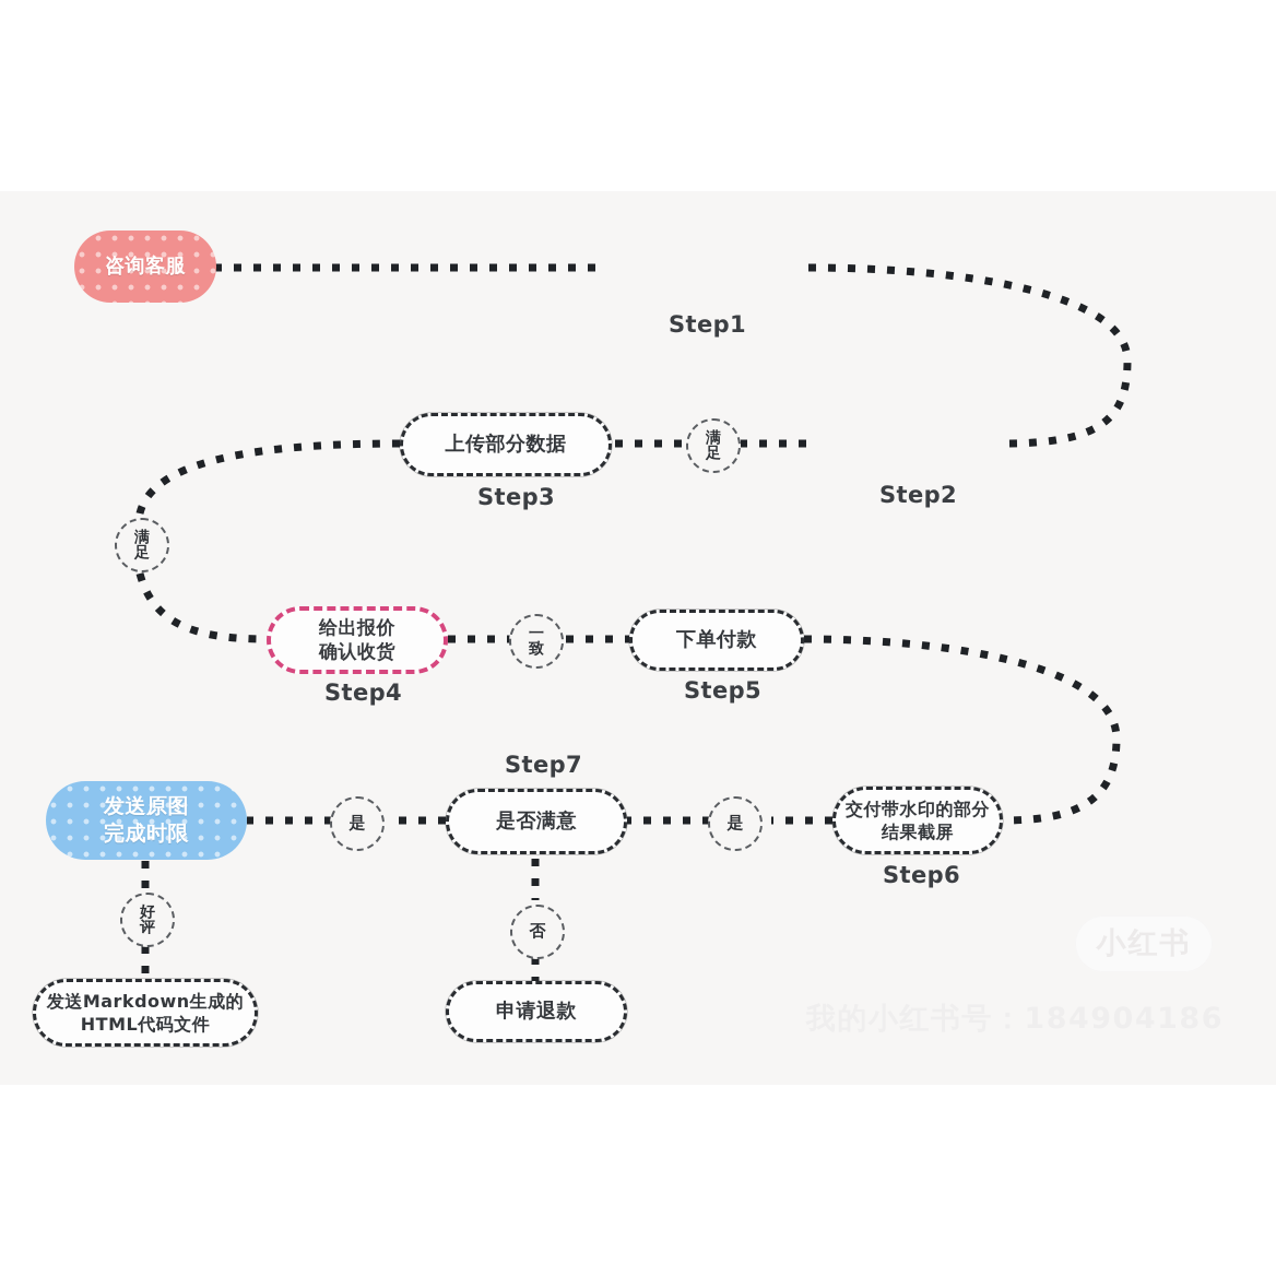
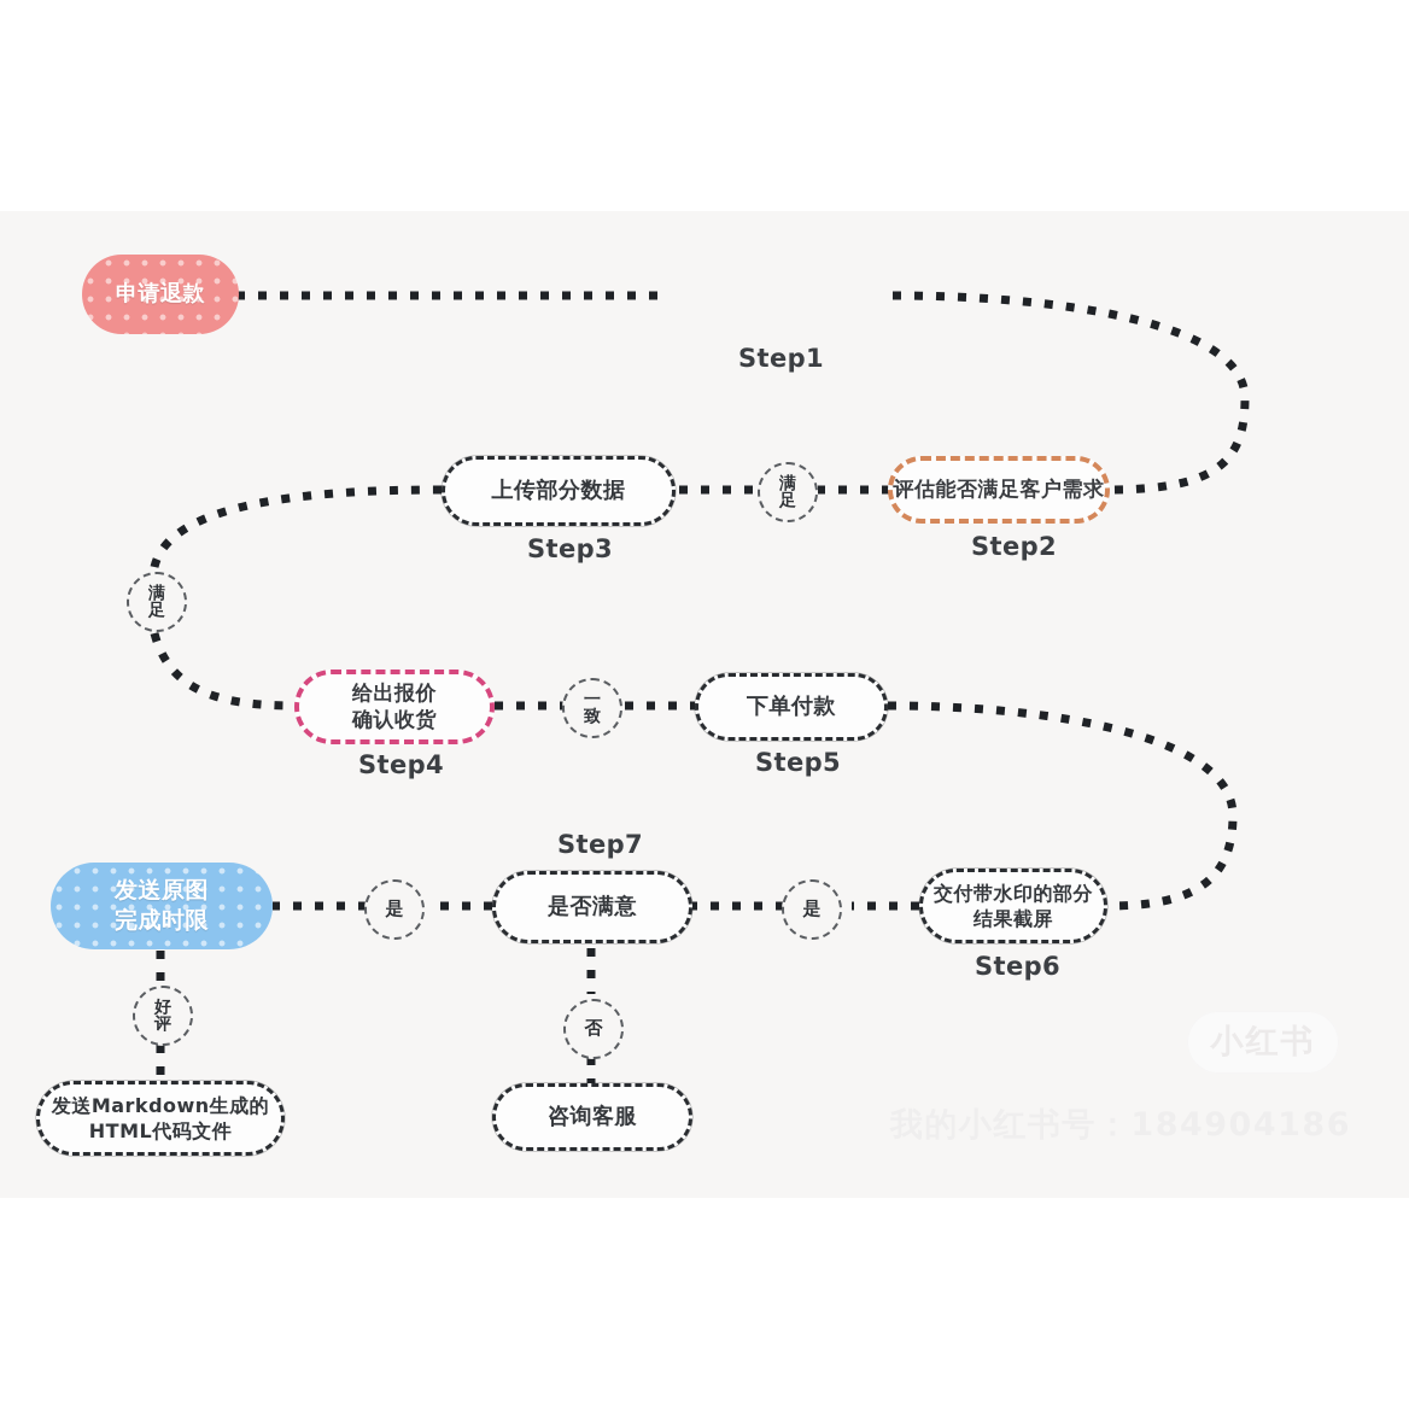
- 咨询客服
+ 申请退款
  Step1
+ 评估能否满足客户需求
  Step2
  上传部分数据
  Step3
  给出报价
  确认收货
  Step4
  下单付款
  Step5
  交付带水印的部分
  结果截屏
  Step6
  Step7
  是否满意
  发送原图
  完成时限
- 申请退款
+ 咨询客服
  发送Markdown生成的
  HTML代码文件
  满
  足
  满
  足
  一
  致
  是
  是
  否
  好
  评
